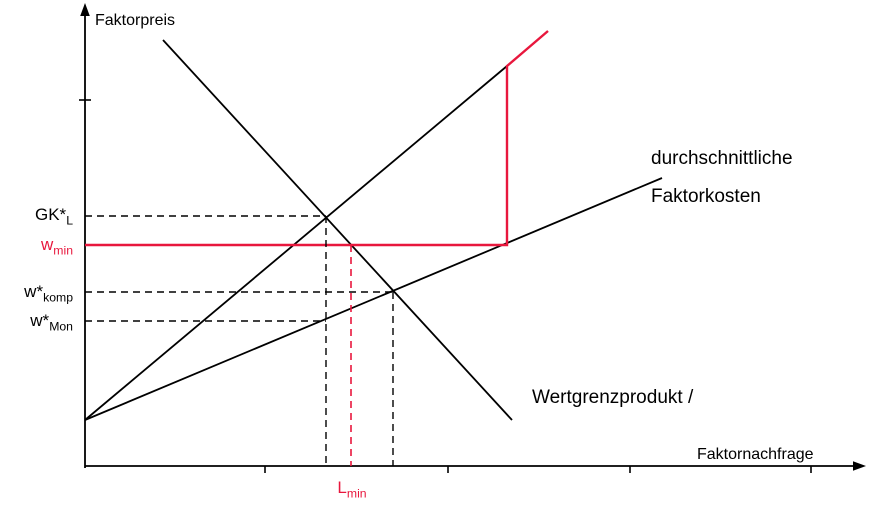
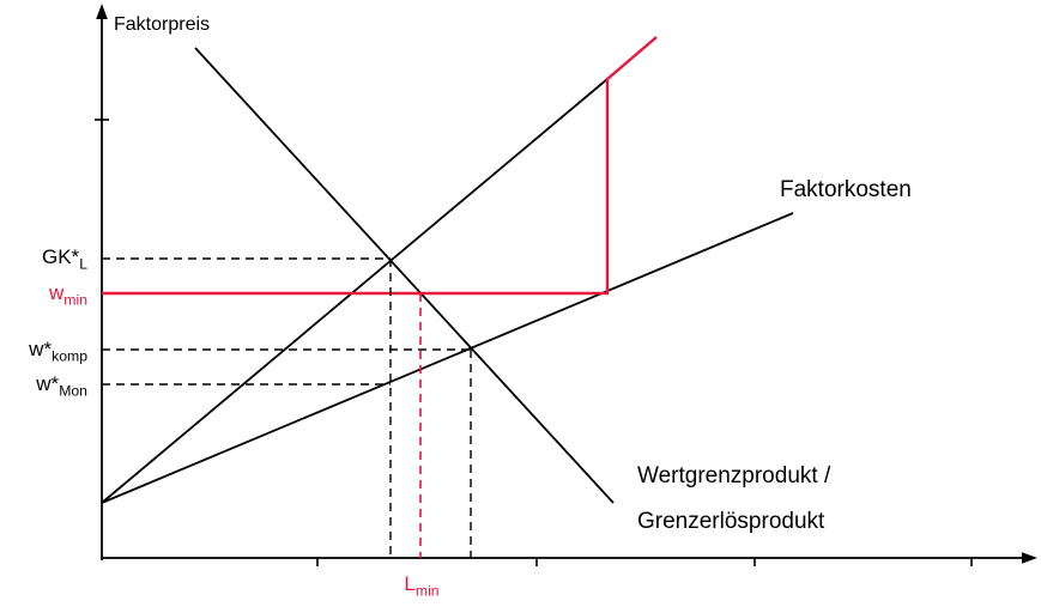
  Faktorpreis
- Faktornachfrage
- durchschnittliche
  Faktorkosten
  Wertgrenzprodukt /
+ Grenzerlösprodukt
  GK*L
  wmin
  w*komp
  w*Mon
  Lmin
